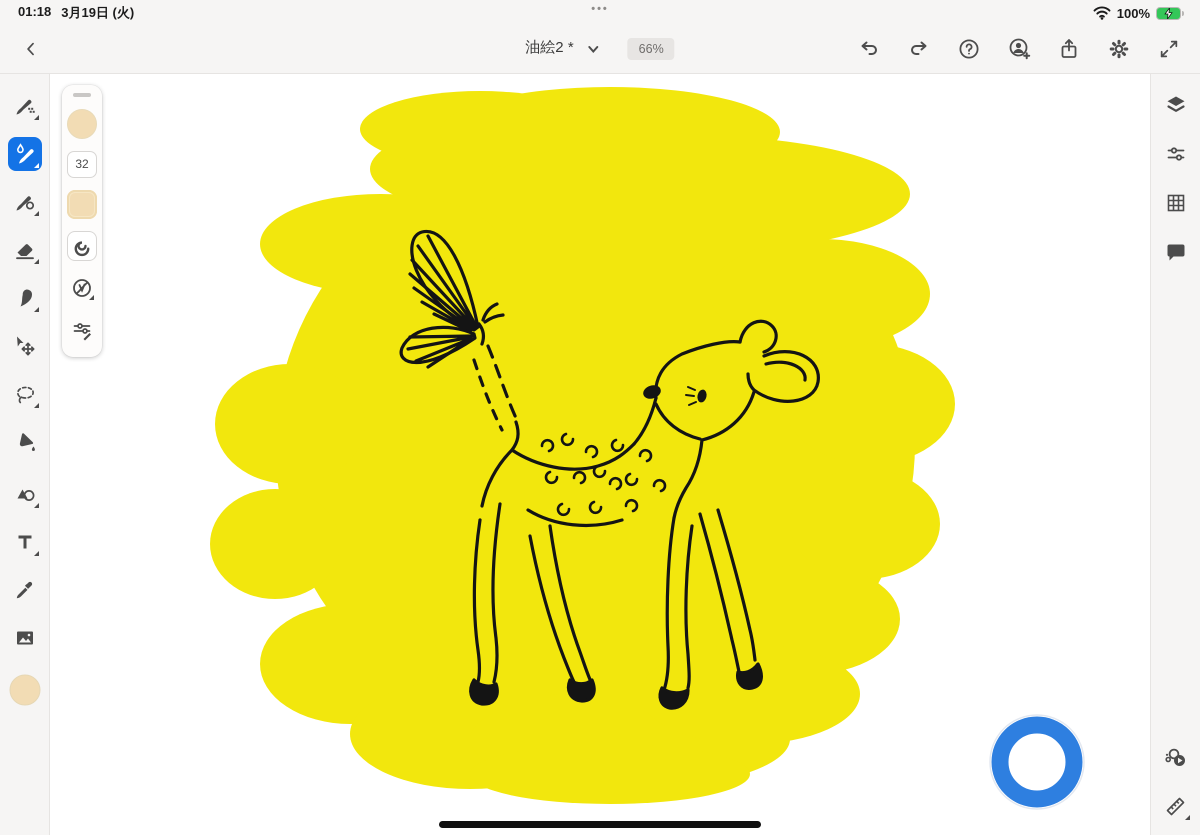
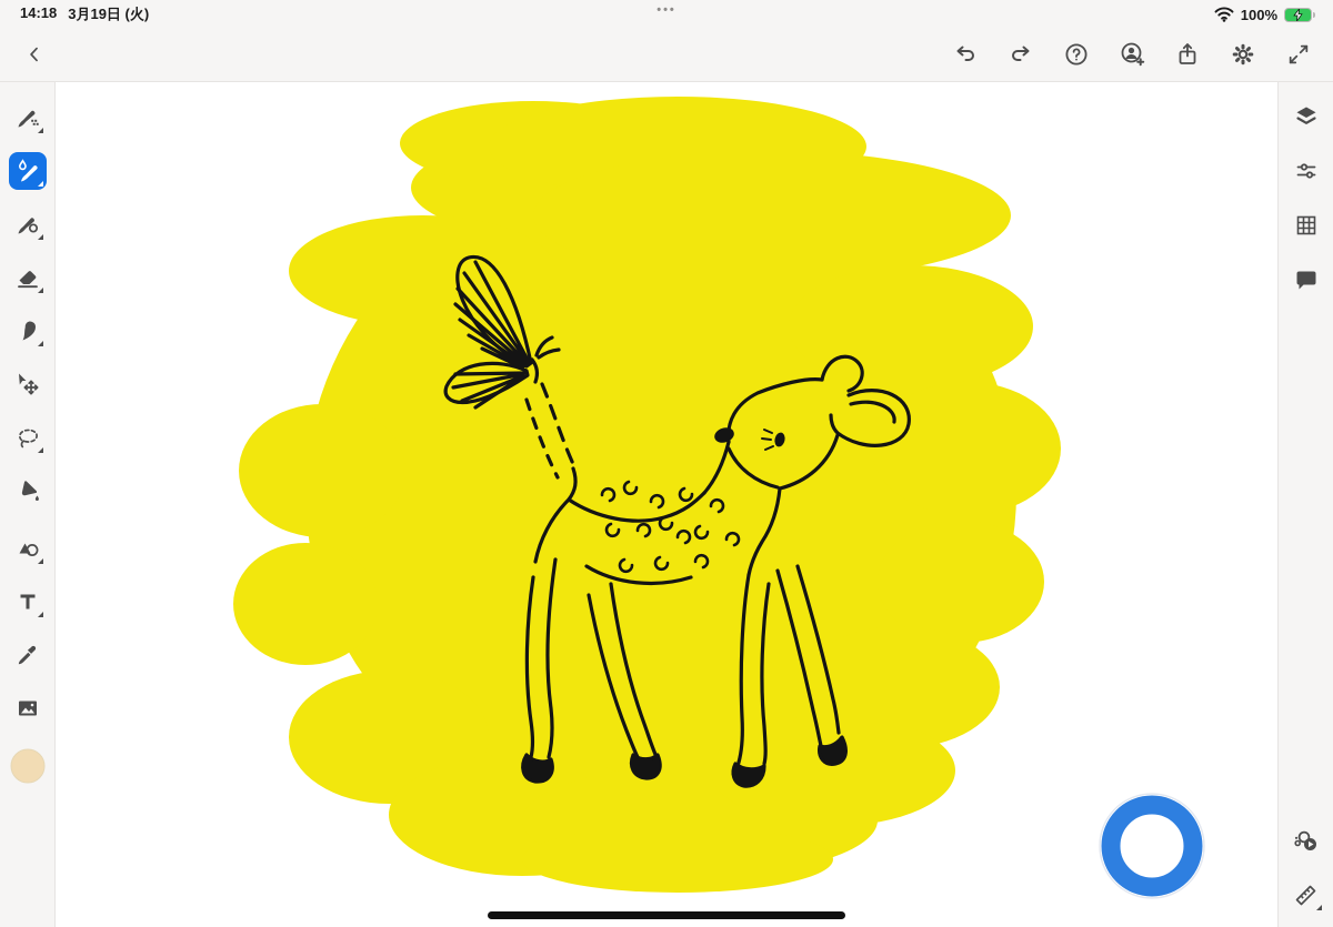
- 01:18
+ 14:18
  3月19日 (火)
  •••
  100%
- 油絵2 *
- 66%
- 32
